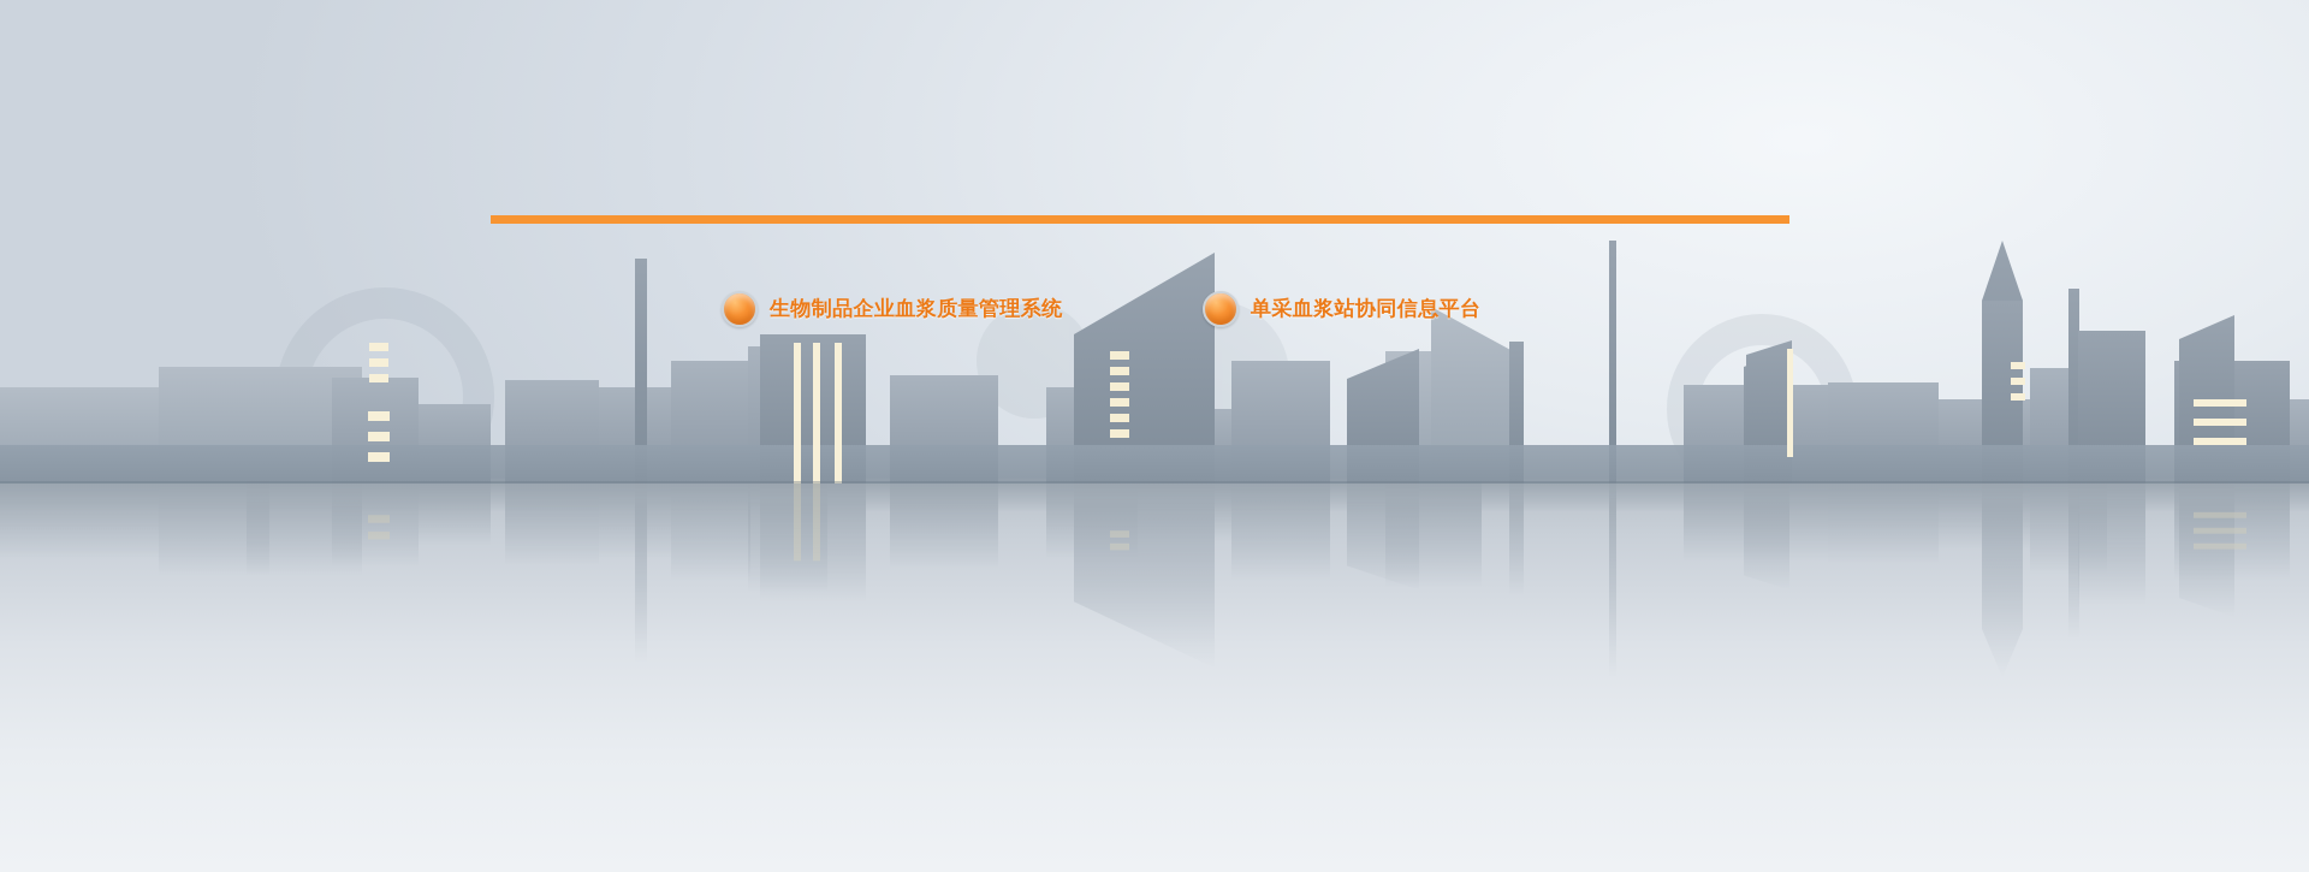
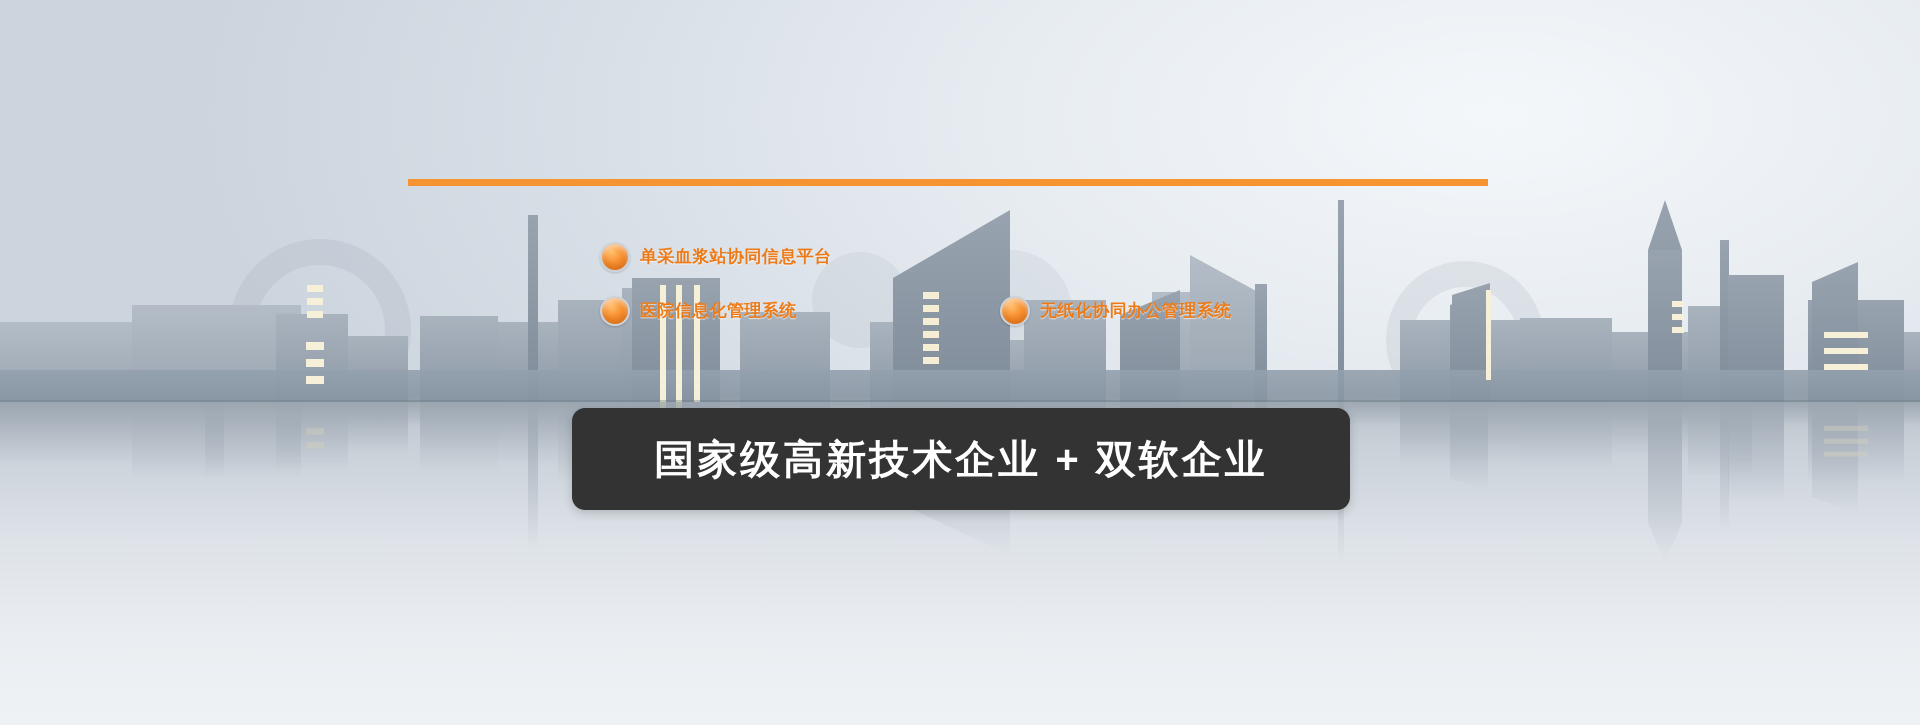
- 生物制品企业血浆质量管理系统
  单采血浆站协同信息平台
+ 医院信息化管理系统
+ 无纸化协同办公管理系统
+ 国家级高新技术企业 + 双软企业
